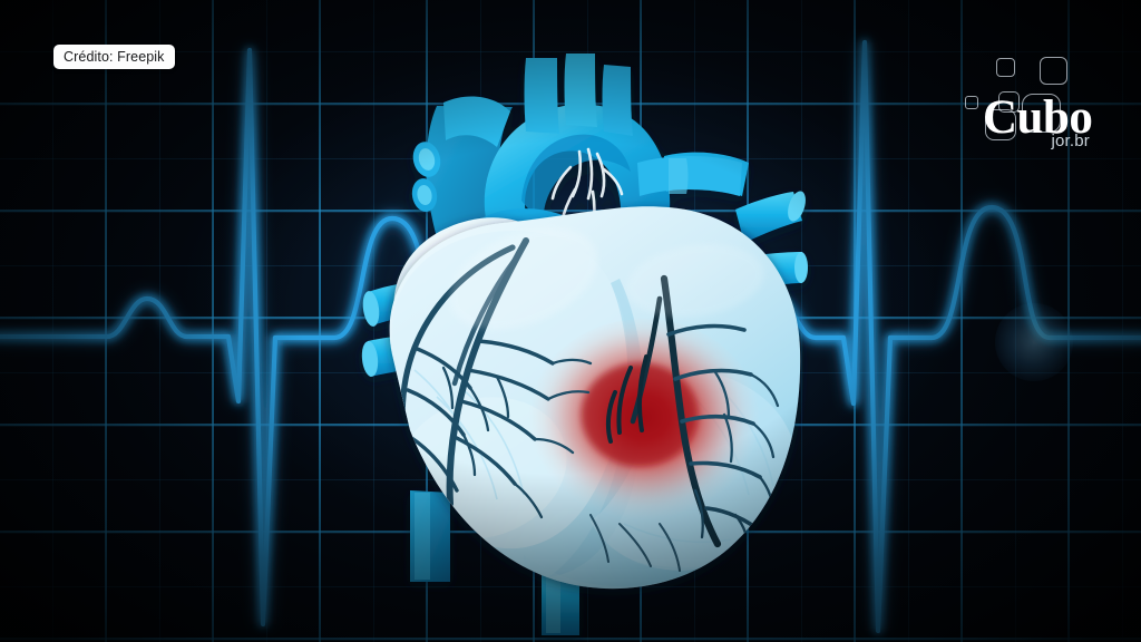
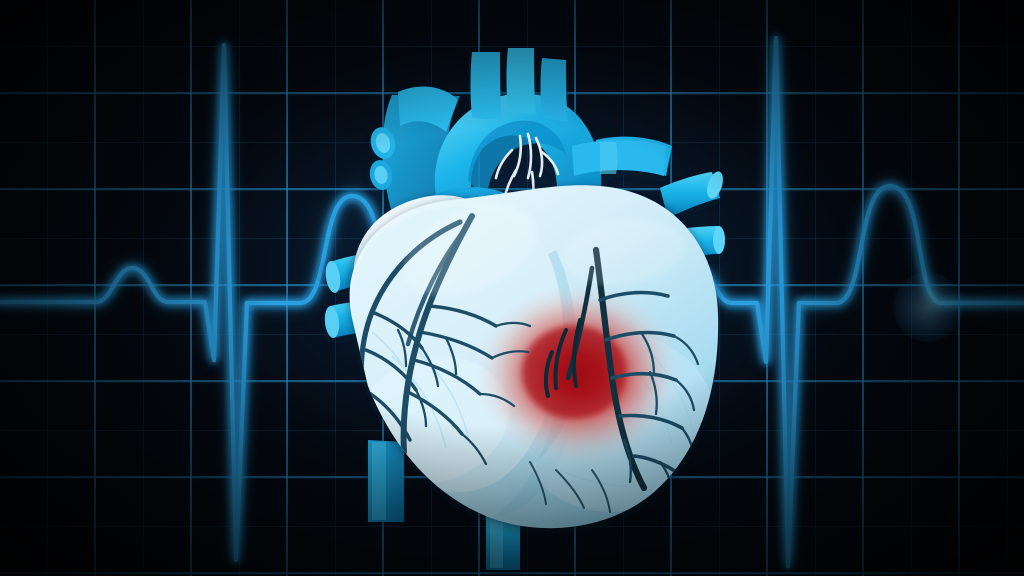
- Crédito: Freepik
- Cubo
- jor.br
